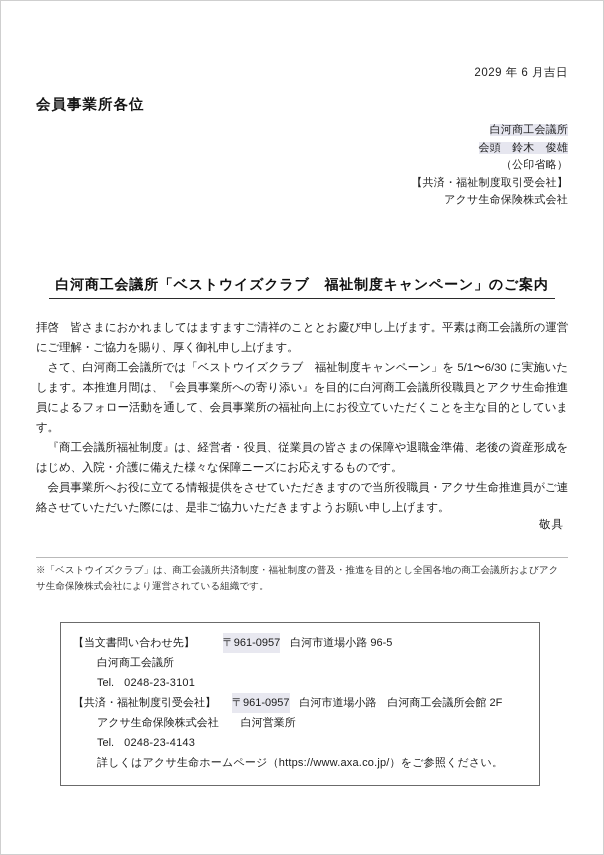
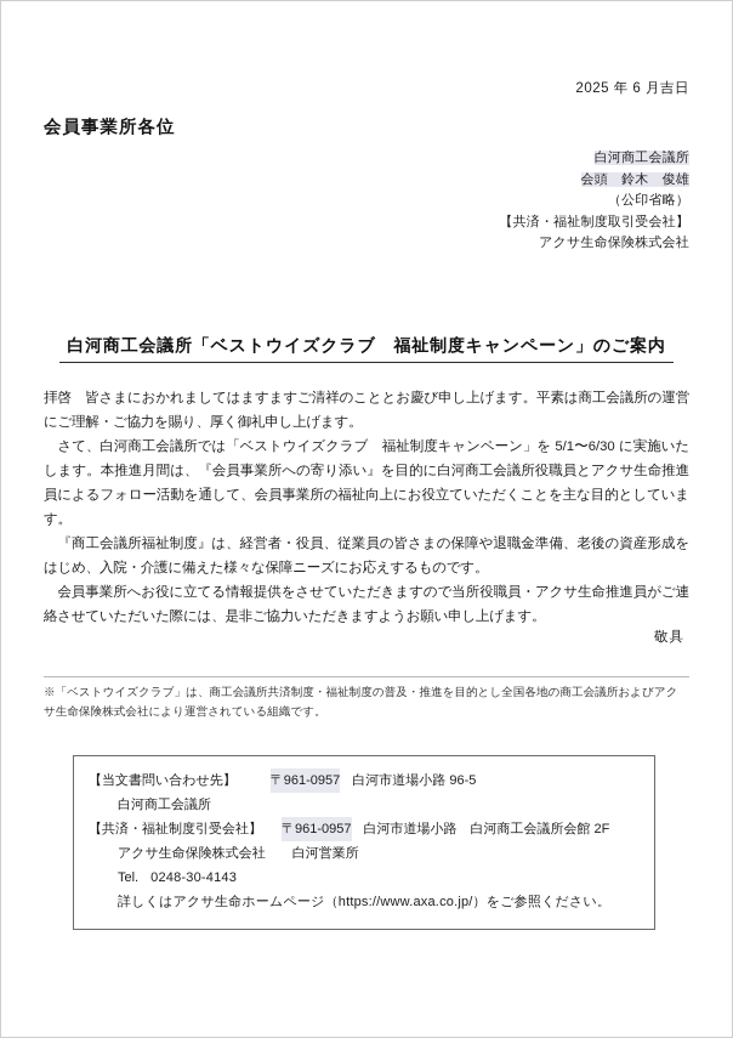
- 2029 年 6 月吉日
+ 2025 年 6 月吉日
  会員事業所各位
  白河商工会議所
  会頭 鈴木 俊雄
  （公印省略）
  【共済・福祉制度取引受会社】
  アクサ生命保険株式会社
  白河商工会議所「ベストウイズクラブ 福祉制度キャンペーン」のご案内
  拝啓 皆さまにおかれましてはますますご清祥のこととお慶び申し上げます。平素は商工会議所の運営にご理解・ご協力を賜り、厚く御礼申し上げます。
  さて、白河商工会議所では「ベストウイズクラブ 福祉制度キャンペーン」を 5/1〜6/30 に実施いたします。本推進月間は、『会員事業所への寄り添い』を目的に白河商工会議所役職員とアクサ生命推進員によるフォロー活動を通して、会員事業所の福祉向上にお役立ていただくことを主な目的としています。
  『商工会議所福祉制度』は、経営者・役員、従業員の皆さまの保障や退職金準備、老後の資産形成をはじめ、入院・介護に備えた様々な保障ニーズにお応えするものです。
  会員事業所へお役に立てる情報提供をさせていただきますので当所役職員・アクサ生命推進員がご連絡させていただいた際には、是非ご協力いただきますようお願い申し上げます。
  敬具
  ※「ベストウイズクラブ」は、商工会議所共済制度・福祉制度の普及・推進を目的とし全国各地の商工会議所およびアクサ生命保険株式会社により運営されている組織です。
  【当文書問い合わせ先】 〒961-0957 白河市道場小路 96-5
  白河商工会議所
- Tel. 0248-23-3101
  【共済・福祉制度引受会社】 〒961-0957 白河市道場小路 白河商工会議所会館 2F
  アクサ生命保険株式会社 白河営業所
- Tel. 0248-23-4143
+ Tel. 0248-30-4143
  詳しくはアクサ生命ホームページ（https://www.axa.co.jp/）をご参照ください。
